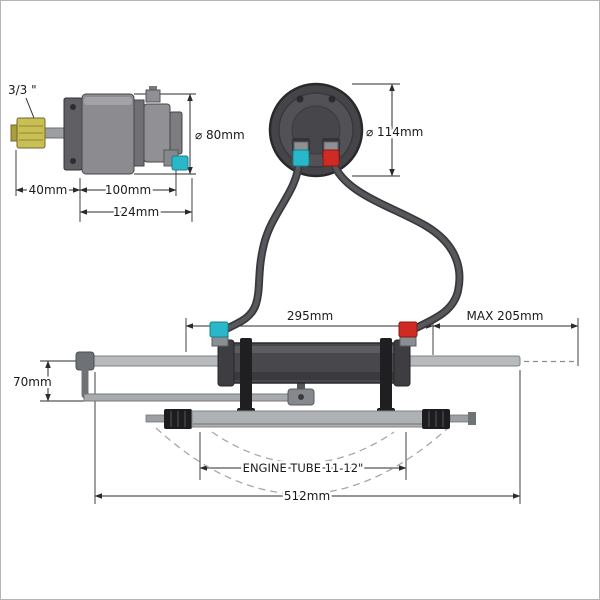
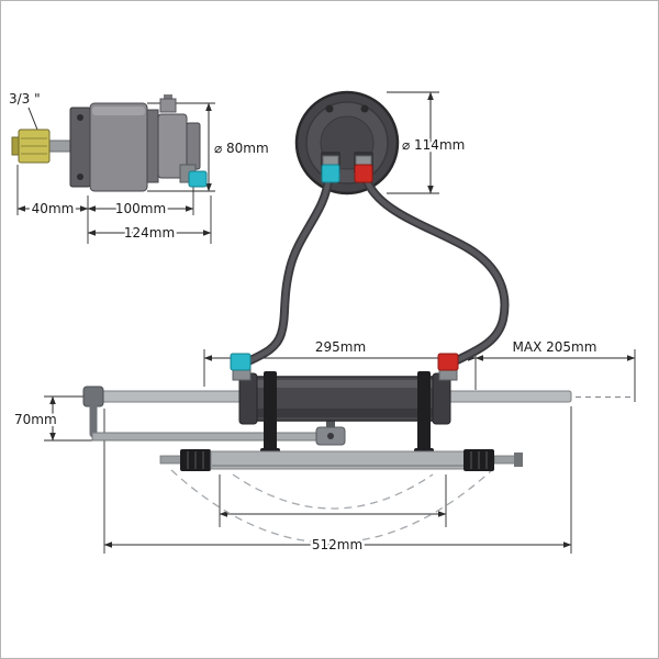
  3/3 "
  ⌀ 80mm
  40mm
  100mm
  124mm
  ⌀ 114mm
  295mm
  MAX 205mm
  70mm
- ENGINE TUBE 11-12"
  512mm
